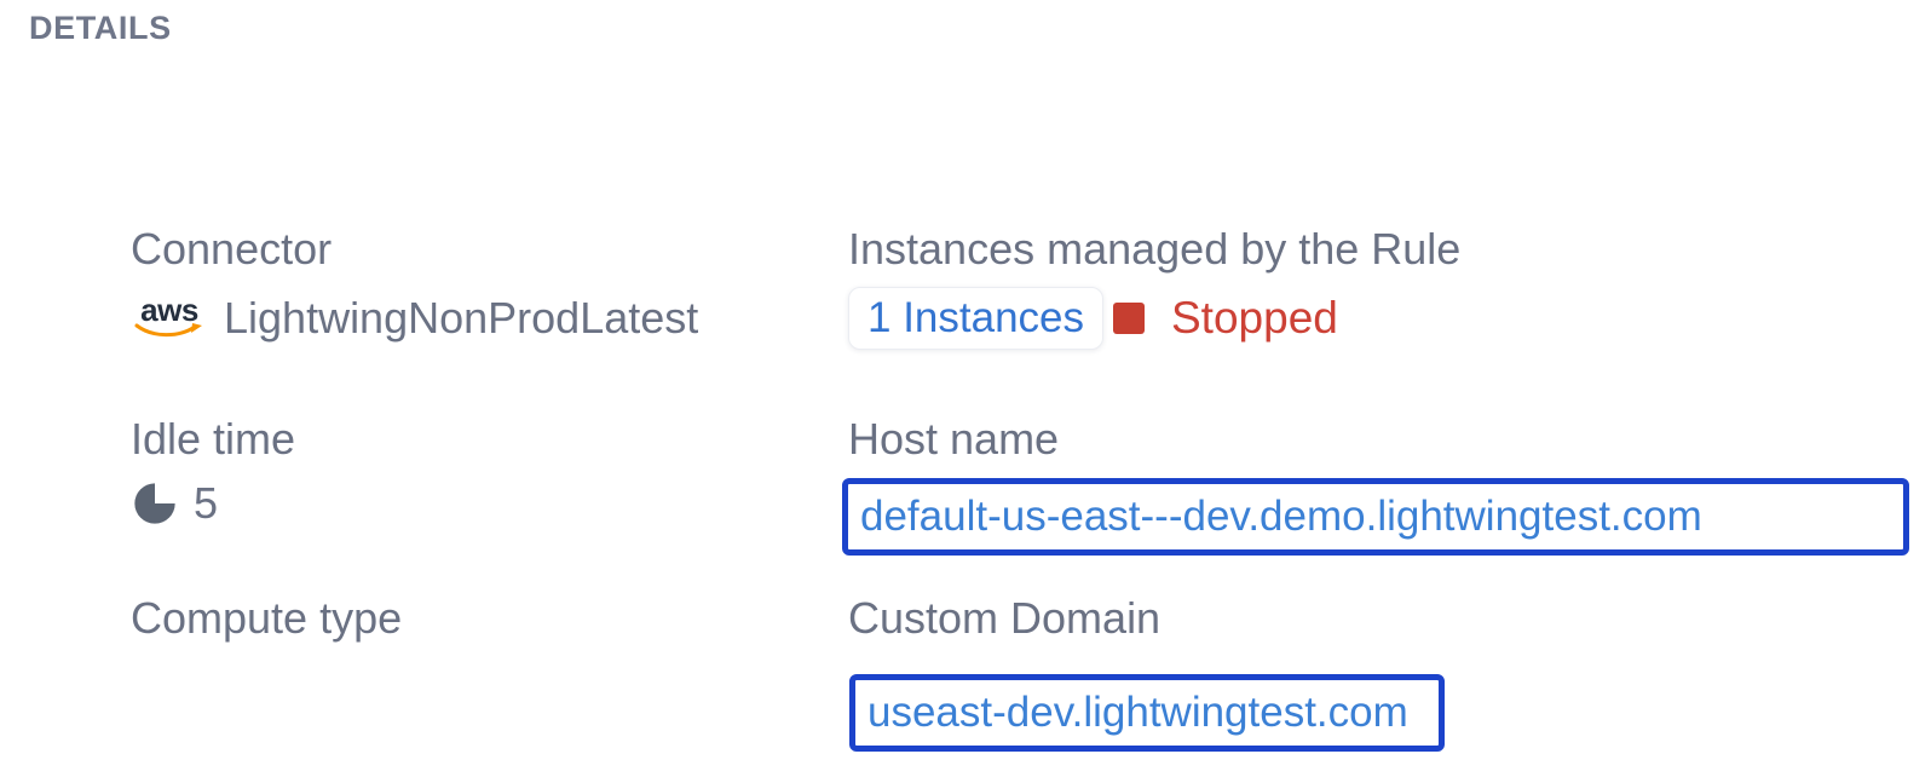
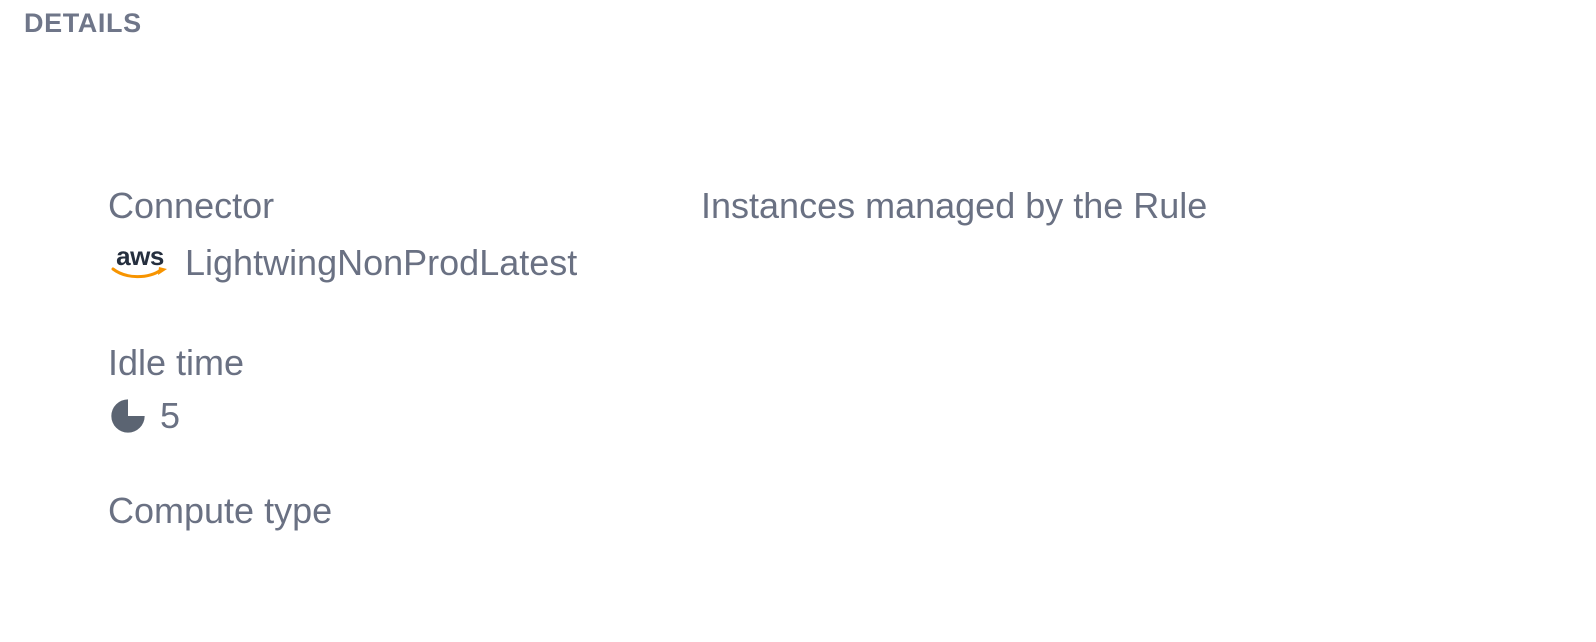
  DETAILS
  Connector
  aws
  LightwingNonProdLatest
  Idle time
  5
  Compute type
  Instances managed by the Rule
- 1 Instances
- Stopped
- Host name
- default-us-east---dev.demo.lightwingtest.com
- Custom Domain
- useast-dev.lightwingtest.com
